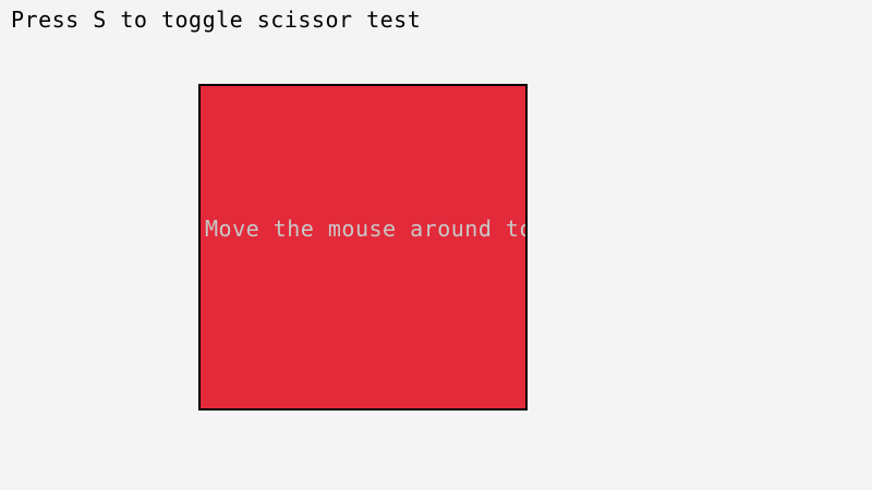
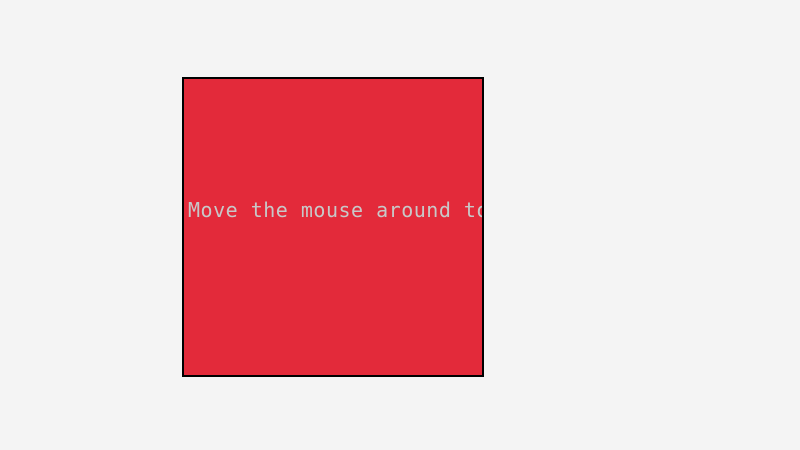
- Press S to toggle scissor test
  Move the mouse around t
